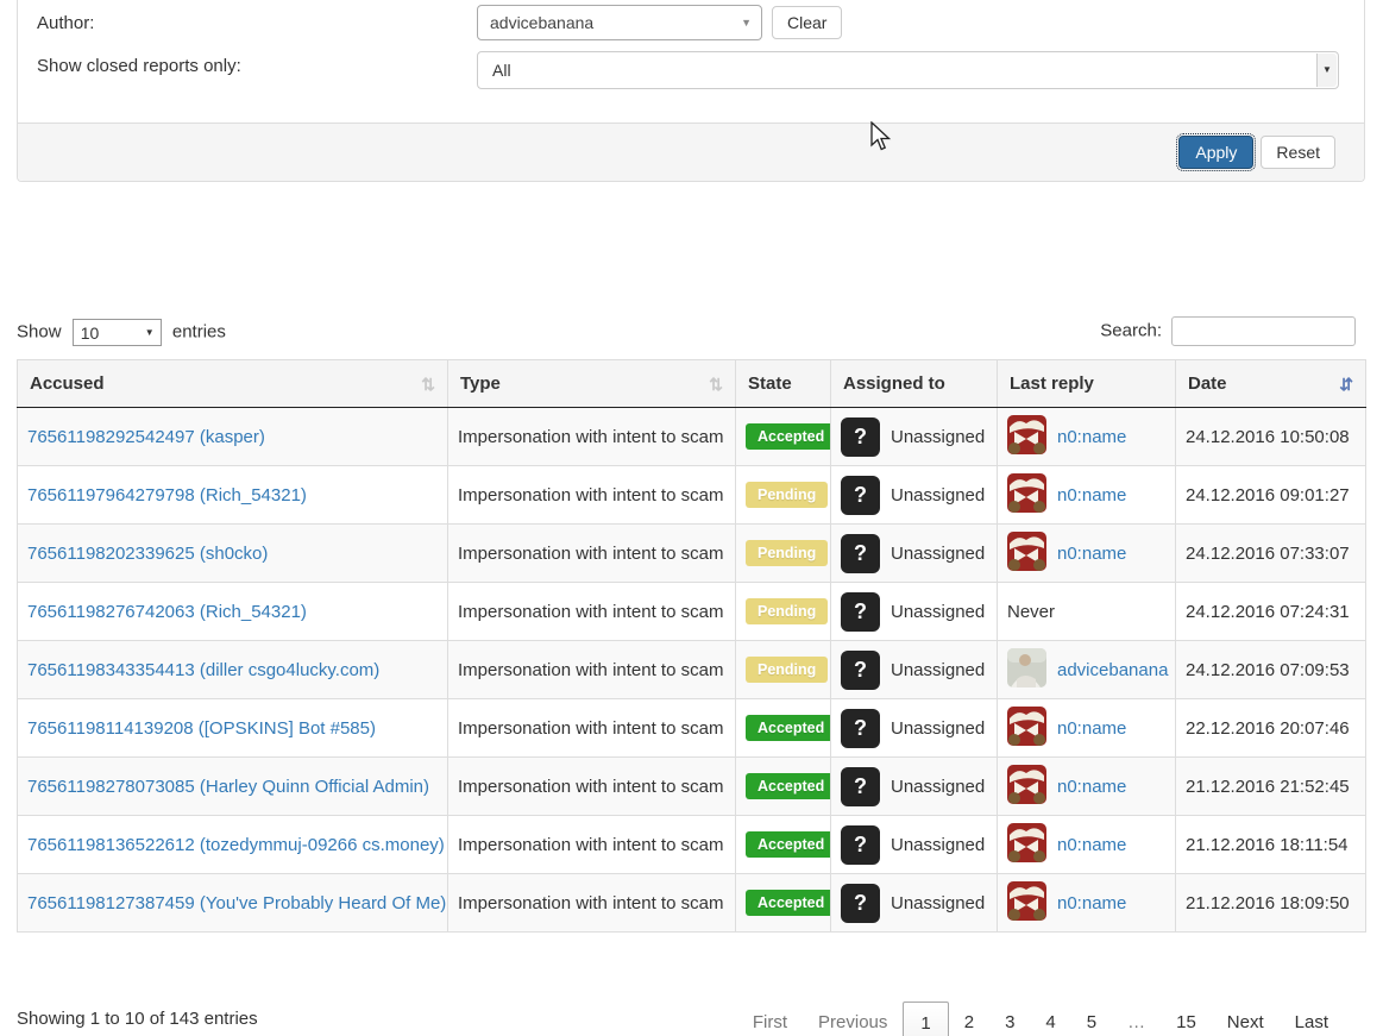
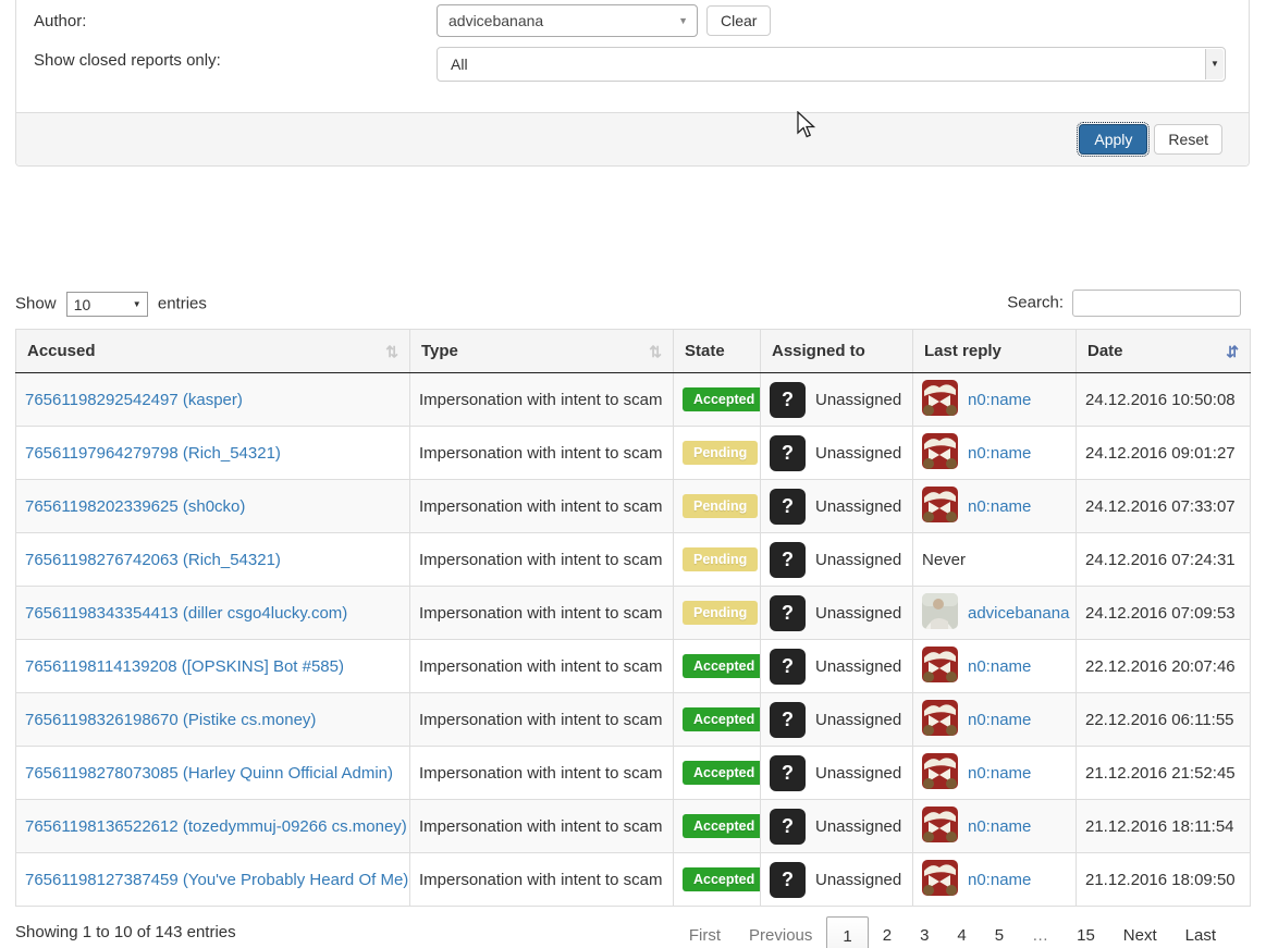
  Author:
  advicebanana
  ▼
  Clear
  Show closed reports only:
  All
  ▼
  Apply Reset
  Show
  10
  ▼
  entries
  Search:
  Accused ⇅	Type ⇅	State	Assigned to	Last reply	Date ⇵
  76561198292542497 (kasper)	Impersonation with intent to scam	Accepted	? Unassigned	n0:name	24.12.2016 10:50:08
  76561197964279798 (Rich_54321)	Impersonation with intent to scam	Pending	? Unassigned	n0:name	24.12.2016 09:01:27
  76561198202339625 (sh0cko)	Impersonation with intent to scam	Pending	? Unassigned	n0:name	24.12.2016 07:33:07
  76561198276742063 (Rich_54321)	Impersonation with intent to scam	Pending	? Unassigned	Never	24.12.2016 07:24:31
  76561198343354413 (diller csgo4lucky.com)	Impersonation with intent to scam	Pending	? Unassigned	advicebanana	24.12.2016 07:09:53
  76561198114139208 ([OPSKINS] Bot #585)	Impersonation with intent to scam	Accepted	? Unassigned	n0:name	22.12.2016 20:07:46
+ 76561198326198670 (Pistike cs.money)	Impersonation with intent to scam	Accepted	? Unassigned	n0:name	22.12.2016 06:11:55
  76561198278073085 (Harley Quinn Official Admin)	Impersonation with intent to scam	Accepted	? Unassigned	n0:name	21.12.2016 21:52:45
  76561198136522612 (tozedymmuj-09266 cs.money)	Impersonation with intent to scam	Accepted	? Unassigned	n0:name	21.12.2016 18:11:54
  76561198127387459 (You've Probably Heard Of Me)	Impersonation with intent to scam	Accepted	? Unassigned	n0:name	21.12.2016 18:09:50
  Showing 1 to 10 of 143 entries
  First
  Previous
  1
  2
  3
  4
  5
  …
  15
  Next
  Last
